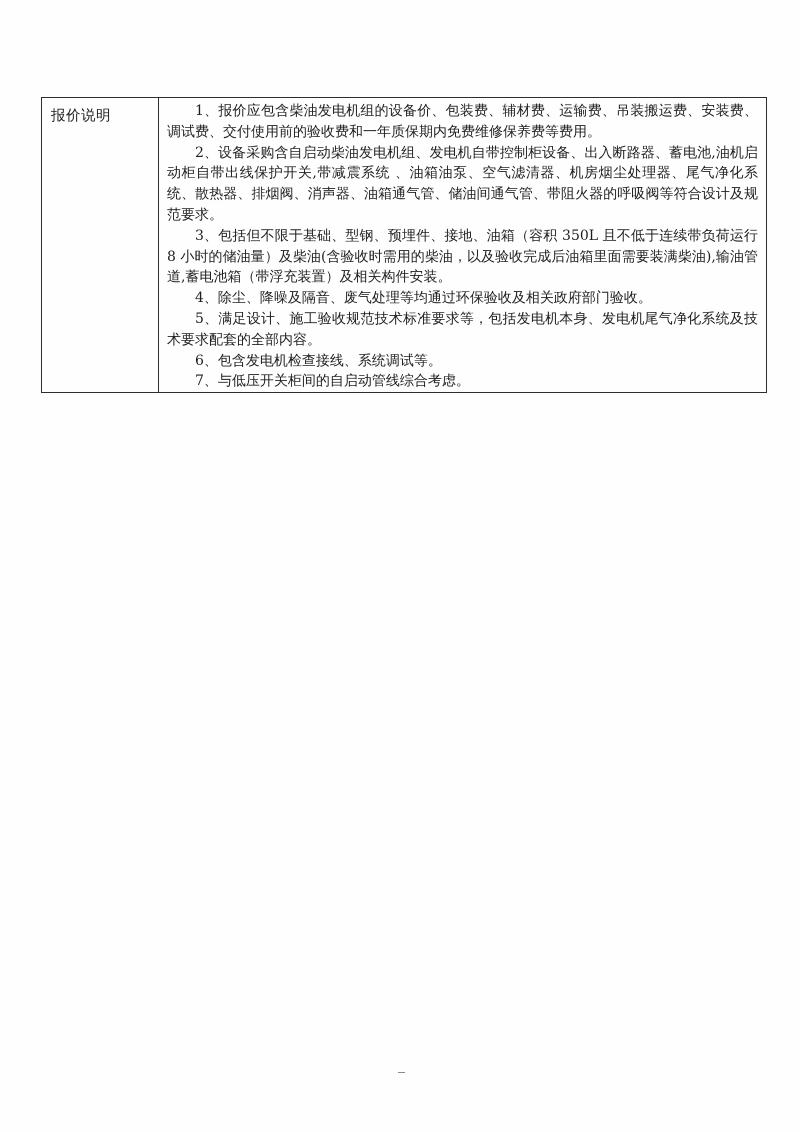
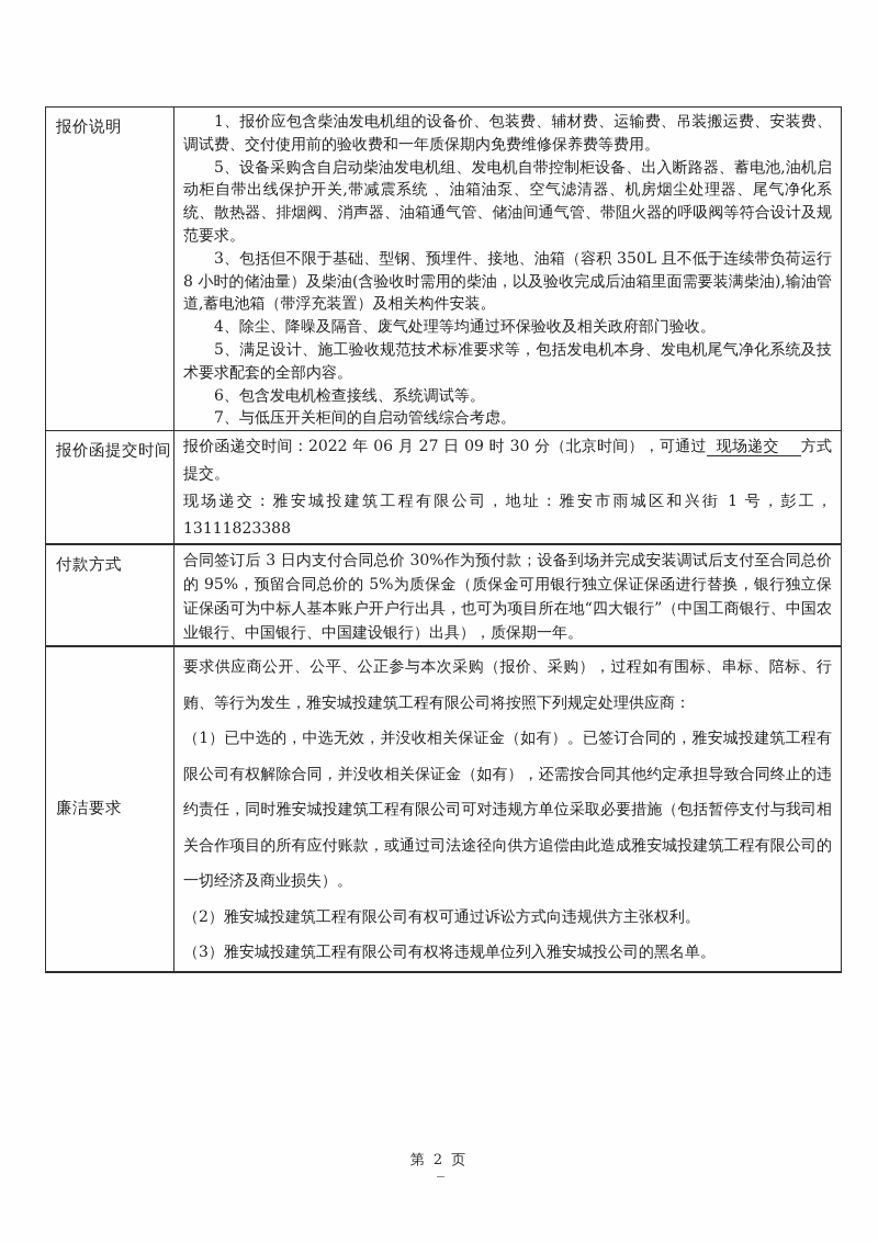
- 报价说明	1、报价应包含柴油发电机组的设备价、包装费、辅材费、运输费、吊装搬运费、安装费、调试费、交付使用前的验收费和一年质保期内免费维修保养费等费用。 2、设备采购含自启动柴油发电机组、发电机自带控制柜设备、出入断路器、蓄电池,油机启动柜自带出线保护开关,带减震系统 、油箱油泵、空气滤清器、机房烟尘处理器、尾气净化系统、散热器、排烟阀、消声器、油箱通气管、储油间通气管、带阻火器的呼吸阀等符合设计及规范要求。 3、包括但不限于基础、型钢、预埋件、接地、油箱（容积 350L 且不低于连续带负荷运行 8 小时的储油量）及柴油(含验收时需用的柴油，以及验收完成后油箱里面需要装满柴油),输油管道,蓄电池箱（带浮充装置）及相关构件安装。 4、除尘、降噪及隔音、废气处理等均通过环保验收及相关政府部门验收。 5、满足设计、施工验收规范技术标准要求等，包括发电机本身、发电机尾气净化系统及技术要求配套的全部内容。 6、包含发电机检查接线、系统调试等。 7、与低压开关柜间的自启动管线综合考虑。
+ 报价说明	1、报价应包含柴油发电机组的设备价、包装费、辅材费、运输费、吊装搬运费、安装费、调试费、交付使用前的验收费和一年质保期内免费维修保养费等费用。 5、设备采购含自启动柴油发电机组、发电机自带控制柜设备、出入断路器、蓄电池,油机启动柜自带出线保护开关,带减震系统 、油箱油泵、空气滤清器、机房烟尘处理器、尾气净化系统、散热器、排烟阀、消声器、油箱通气管、储油间通气管、带阻火器的呼吸阀等符合设计及规范要求。 3、包括但不限于基础、型钢、预埋件、接地、油箱（容积 350L 且不低于连续带负荷运行 8 小时的储油量）及柴油(含验收时需用的柴油，以及验收完成后油箱里面需要装满柴油),输油管道,蓄电池箱（带浮充装置）及相关构件安装。 4、除尘、降噪及隔音、废气处理等均通过环保验收及相关政府部门验收。 5、满足设计、施工验收规范技术标准要求等，包括发电机本身、发电机尾气净化系统及技术要求配套的全部内容。 6、包含发电机检查接线、系统调试等。 7、与低压开关柜间的自启动管线综合考虑。
+ 报价函提交时间	报价函递交时间：2022 年 06 月 27 日 09 时 30 分（北京时间），可通过 现场递交 方式提交。 现场递交：雅安城投建筑工程有限公司，地址：雅安市雨城区和兴街 1 号，彭工，13111823388
+ 付款方式	合同签订后 3 日内支付合同总价 30%作为预付款；设备到场并完成安装调试后支付至合同总价的 95%，预留合同总价的 5%为质保金（质保金可用银行独立保证保函进行替换，银行独立保证保函可为中标人基本账户开户行出具，也可为项目所在地“四大银行”（中国工商银行、中国农业银行、中国银行、中国建设银行）出具），质保期一年。
+ 廉洁要求	要求供应商公开、公平、公正参与本次采购（报价、采购），过程如有围标、串标、陪标、行贿、等行为发生，雅安城投建筑工程有限公司将按照下列规定处理供应商： （1）已中选的，中选无效，并没收相关保证金（如有）。已签订合同的，雅安城投建筑工程有限公司有权解除合同，并没收相关保证金（如有），还需按合同其他约定承担导致合同终止的违约责任，同时雅安城投建筑工程有限公司可对违规方单位采取必要措施（包括暂停支付与我司相关合作项目的所有应付账款，或通过司法途径向供方追偿由此造成雅安城投建筑工程有限公司的一切经济及商业损失）。 （2）雅安城投建筑工程有限公司有权可通过诉讼方式向违规供方主张权利。 （3）雅安城投建筑工程有限公司有权将违规单位列入雅安城投公司的黑名单。
+ 第 2 页
